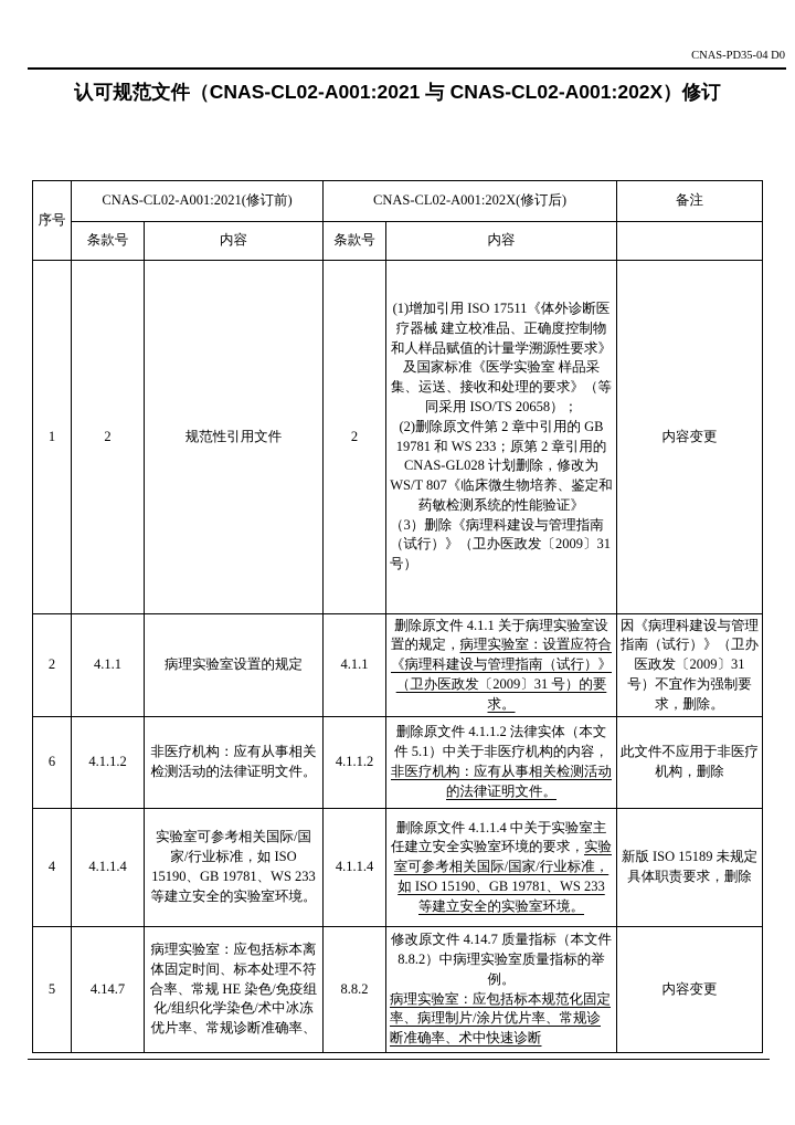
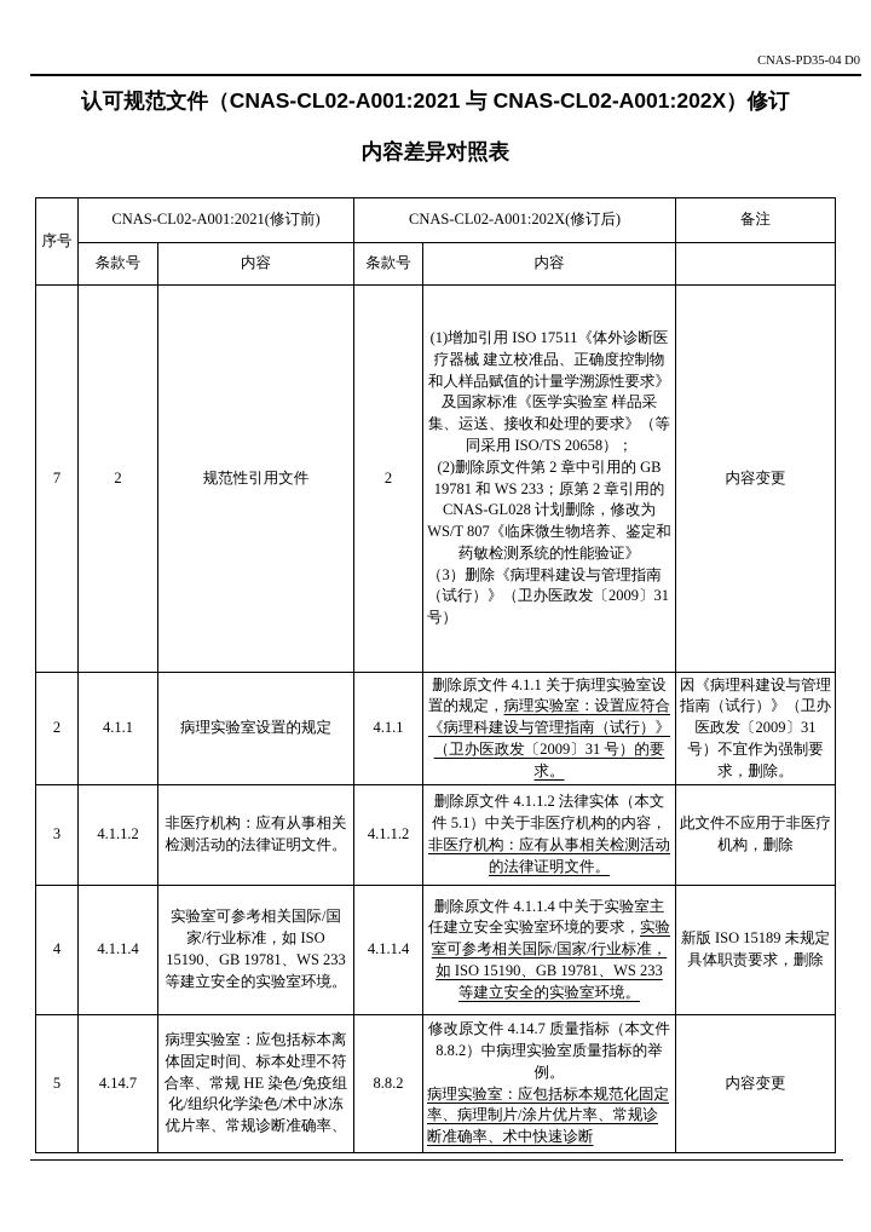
  CNAS-PD35-04 D0
  认可规范文件（CNAS-CL02-A001:2021 与 CNAS-CL02-A001:202X）修订
+ 内容差异对照表
  序号	CNAS-CL02-A001:2021(修订前)	CNAS-CL02-A001:202X(修订后)	备注
  条款号	内容	条款号	内容
- 1	2	规范性引用文件	2	(1)增加引用 ISO 17511《体外诊断医疗器械 建立校准品、正确度控制物和人样品赋值的计量学溯源性要求》及国家标准《医学实验室 样品采集、运送、接收和处理的要求》（等同采用 ISO/TS 20658）；(2)删除原文件第 2 章中引用的 GB 19781 和 WS 233；原第 2 章引用的 CNAS-GL028 计划删除，修改为 WS/T 807《临床微生物培养、鉴定和药敏检测系统的性能验证》（3）删除《病理科建设与管理指南（试行）》（卫办医政发〔2009〕31 号）	内容变更
+ 7	2	规范性引用文件	2	(1)增加引用 ISO 17511《体外诊断医疗器械 建立校准品、正确度控制物和人样品赋值的计量学溯源性要求》及国家标准《医学实验室 样品采集、运送、接收和处理的要求》（等同采用 ISO/TS 20658）；(2)删除原文件第 2 章中引用的 GB 19781 和 WS 233；原第 2 章引用的 CNAS-GL028 计划删除，修改为 WS/T 807《临床微生物培养、鉴定和药敏检测系统的性能验证》（3）删除《病理科建设与管理指南（试行）》（卫办医政发〔2009〕31 号）	内容变更
  2	4.1.1	病理实验室设置的规定	4.1.1	删除原文件 4.1.1 关于病理实验室设置的规定，病理实验室：设置应符合《病理科建设与管理指南（试行）》（卫办医政发〔2009〕31 号）的要求。	因《病理科建设与管理指南（试行）》（卫办医政发〔2009〕31 号）不宜作为强制要求，删除。
- 6	4.1.1.2	非医疗机构：应有从事相关检测活动的法律证明文件。	4.1.1.2	删除原文件 4.1.1.2 法律实体（本文件 5.1）中关于非医疗机构的内容，非医疗机构：应有从事相关检测活动的法律证明文件。	此文件不应用于非医疗机构，删除
+ 3	4.1.1.2	非医疗机构：应有从事相关检测活动的法律证明文件。	4.1.1.2	删除原文件 4.1.1.2 法律实体（本文件 5.1）中关于非医疗机构的内容，非医疗机构：应有从事相关检测活动的法律证明文件。	此文件不应用于非医疗机构，删除
  4	4.1.1.4	实验室可参考相关国际/国家/行业标准，如 ISO 15190、GB 19781、WS 233 等建立安全的实验室环境。	4.1.1.4	删除原文件 4.1.1.4 中关于实验室主任建立安全实验室环境的要求，实验室可参考相关国际/国家/行业标准，如 ISO 15190、GB 19781、WS 233 等建立安全的实验室环境。	新版 ISO 15189 未规定具体职责要求，删除
  5	4.14.7	病理实验室：应包括标本离体固定时间、标本处理不符合率、常规 HE 染色/免疫组化/组织化学染色/术中冰冻优片率、常规诊断准确率、	8.8.2	修改原文件 4.14.7 质量指标（本文件 8.8.2）中病理实验室质量指标的举例。病理实验室：应包括标本规范化固定率、病理制片/涂片优片率、常规诊断准确率、术中快速诊断	内容变更
